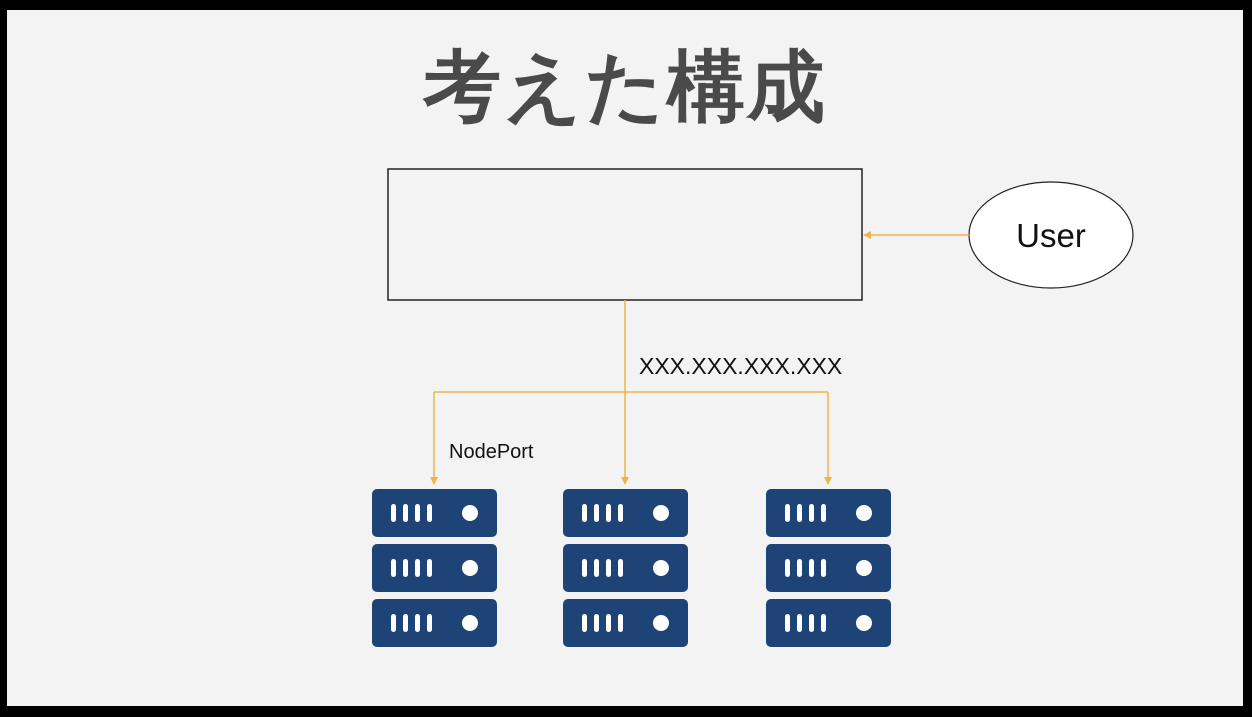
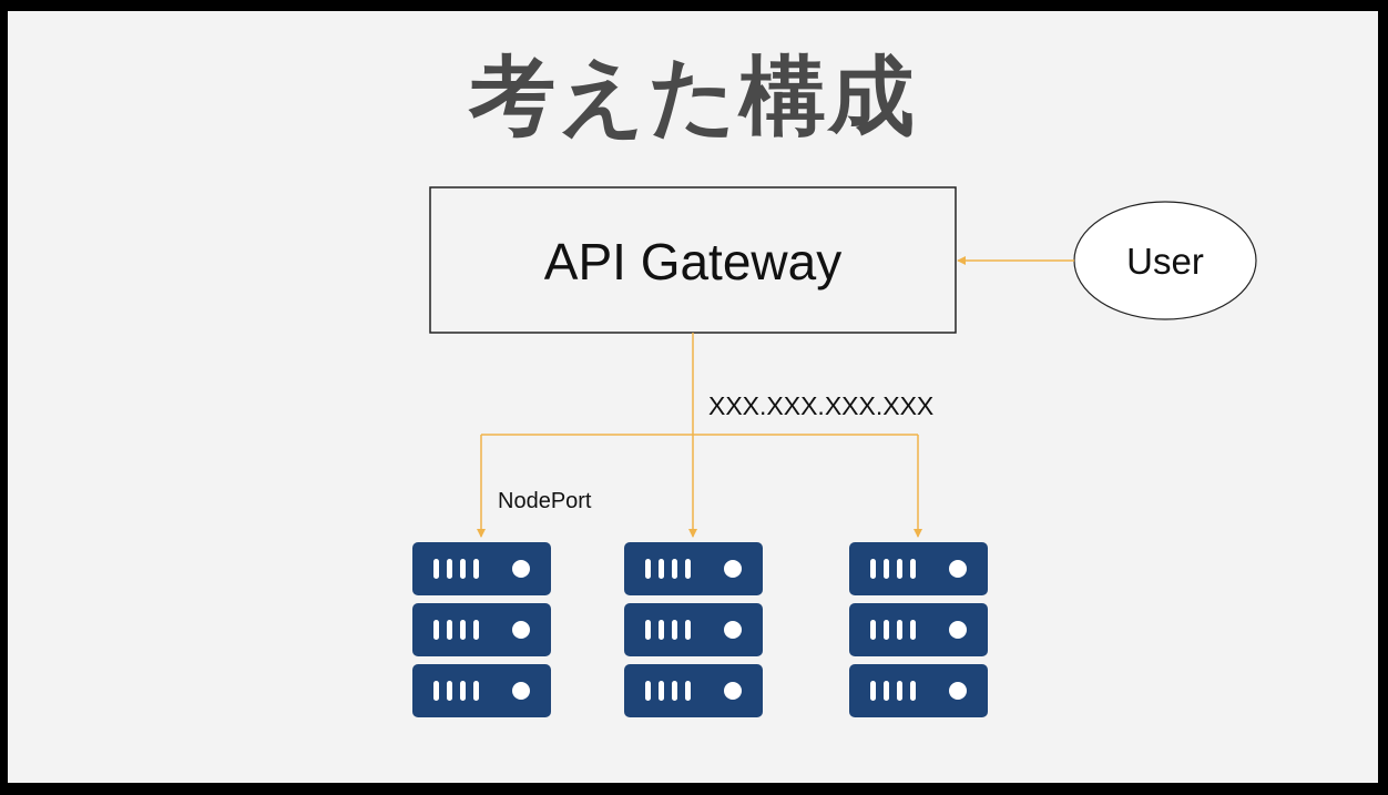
  考えた構成
+ API Gateway
  User
  XXX.XXX.XXX.XXX
  NodePort
